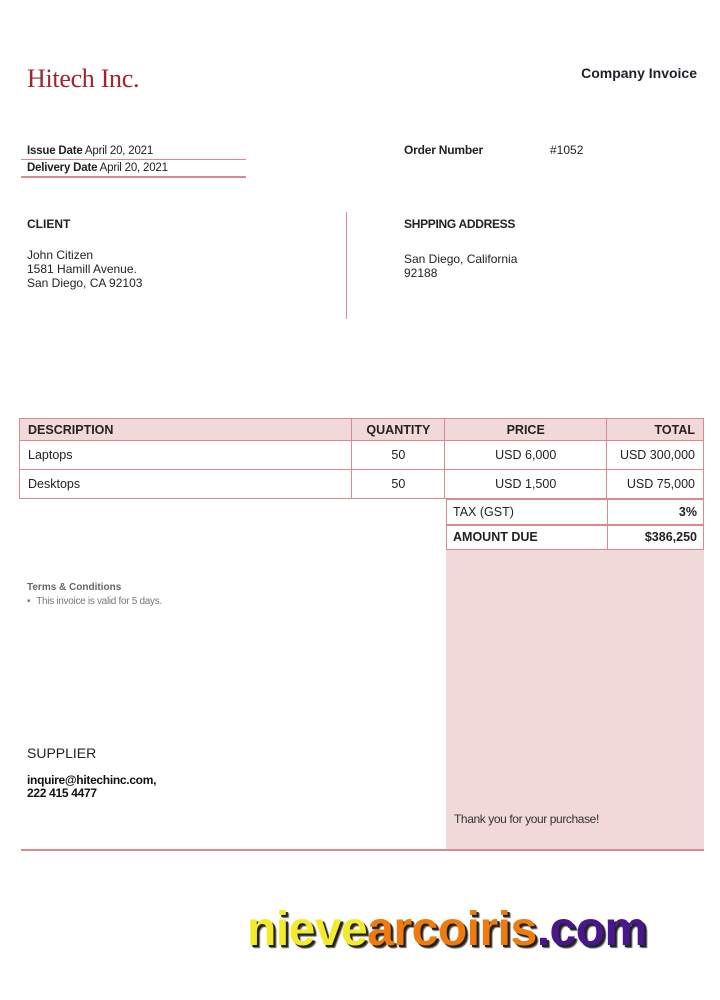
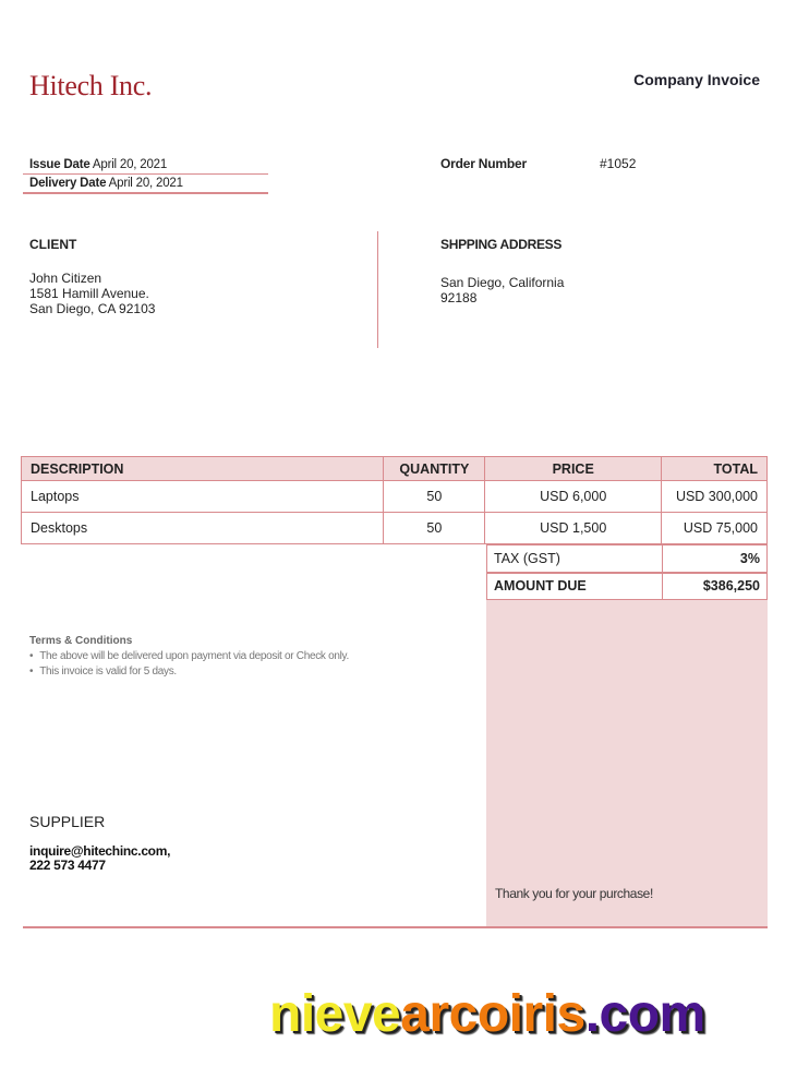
  Hitech Inc.
  Company Invoice
  Issue Date April 20, 2021
  Delivery Date April 20, 2021
  Order Number
  #1052
  CLIENT
  John Citizen
  1581 Hamill Avenue.
  San Diego, CA 92103
  SHPPING ADDRESS
  San Diego, California
  92188
  DESCRIPTION	QUANTITY	PRICE	TOTAL
  Laptops	50	USD 6,000	USD 300,000
  Desktops	50	USD 1,500	USD 75,000
  TAX (GST)	3%
  AMOUNT DUE	$386,250
  Terms & Conditions
+ The above will be delivered upon payment via deposit or Check only.
  This invoice is valid for 5 days.
  SUPPLIER
  inquire@hitechinc.com,
- 222 415 4477
+ 222 573 4477
  Thank you for your purchase!
  nievearcoiris.com
